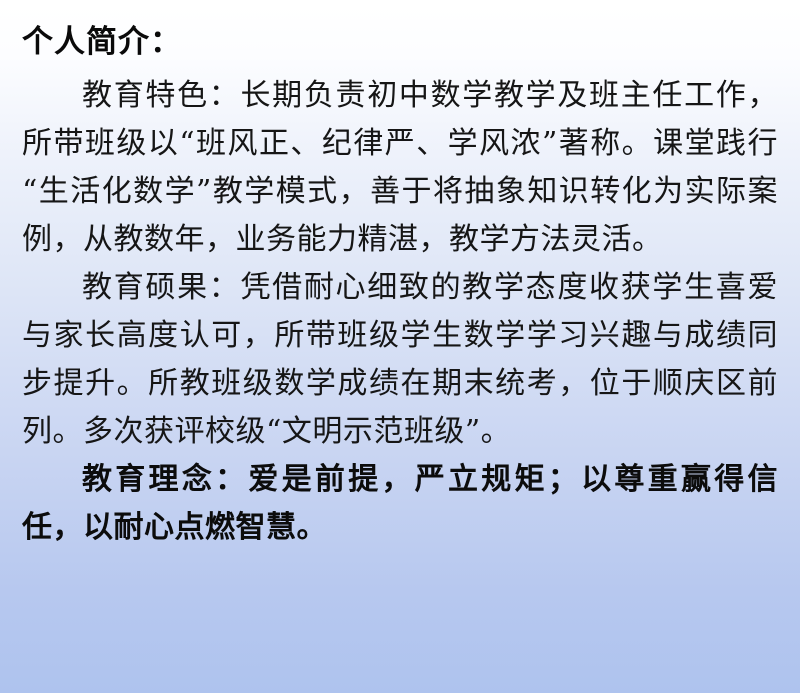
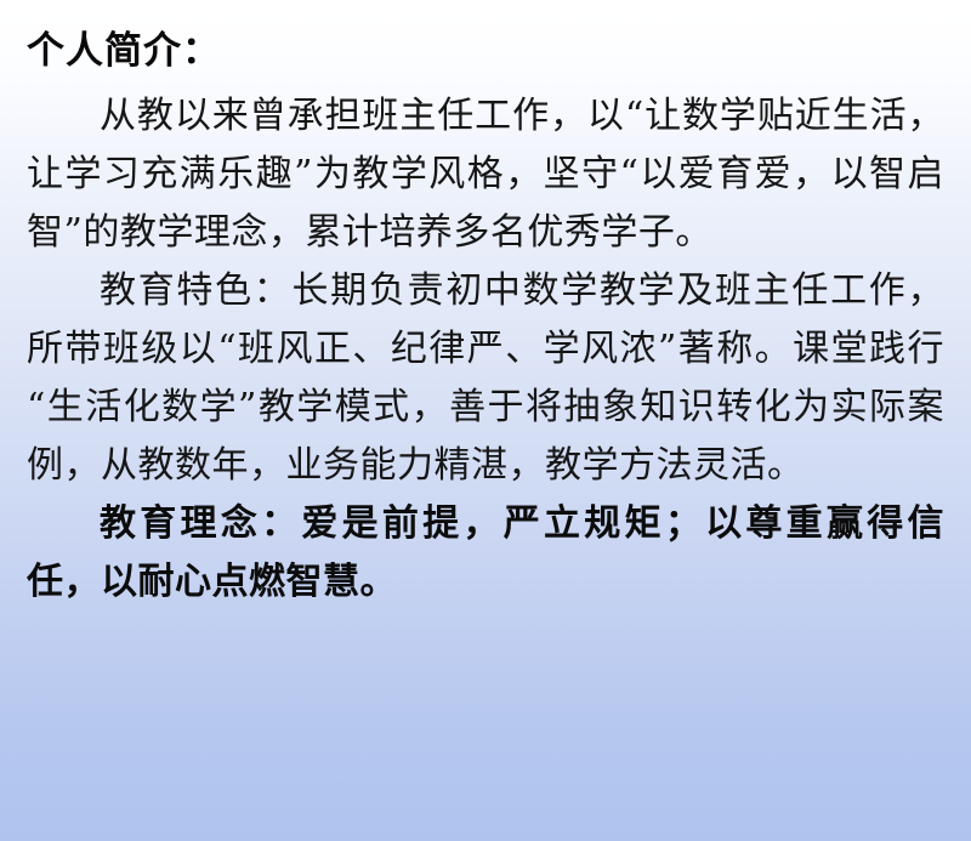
  个人简介：
+ 从教以来曾承担班主任工作，以“让数学贴近生活，让学习充满乐趣”为教学风格，坚守“以爱育爱，以智启智”的教学理念，累计培养多名优秀学子。
  教育特色：长期负责初中数学教学及班主任工作，所带班级以“班风正、纪律严、学风浓”著称。课堂践行“生活化数学”教学模式，善于将抽象知识转化为实际案例，从教数年，业务能力精湛，教学方法灵活。
- 教育硕果：凭借耐心细致的教学态度收获学生喜爱与家长高度认可，所带班级学生数学学习兴趣与成绩同步提升。所教班级数学成绩在期末统考，位于顺庆区前列。多次获评校级“文明示范班级”。
  教育理念：爱是前提，严立规矩；以尊重赢得信任，以耐心点燃智慧。
